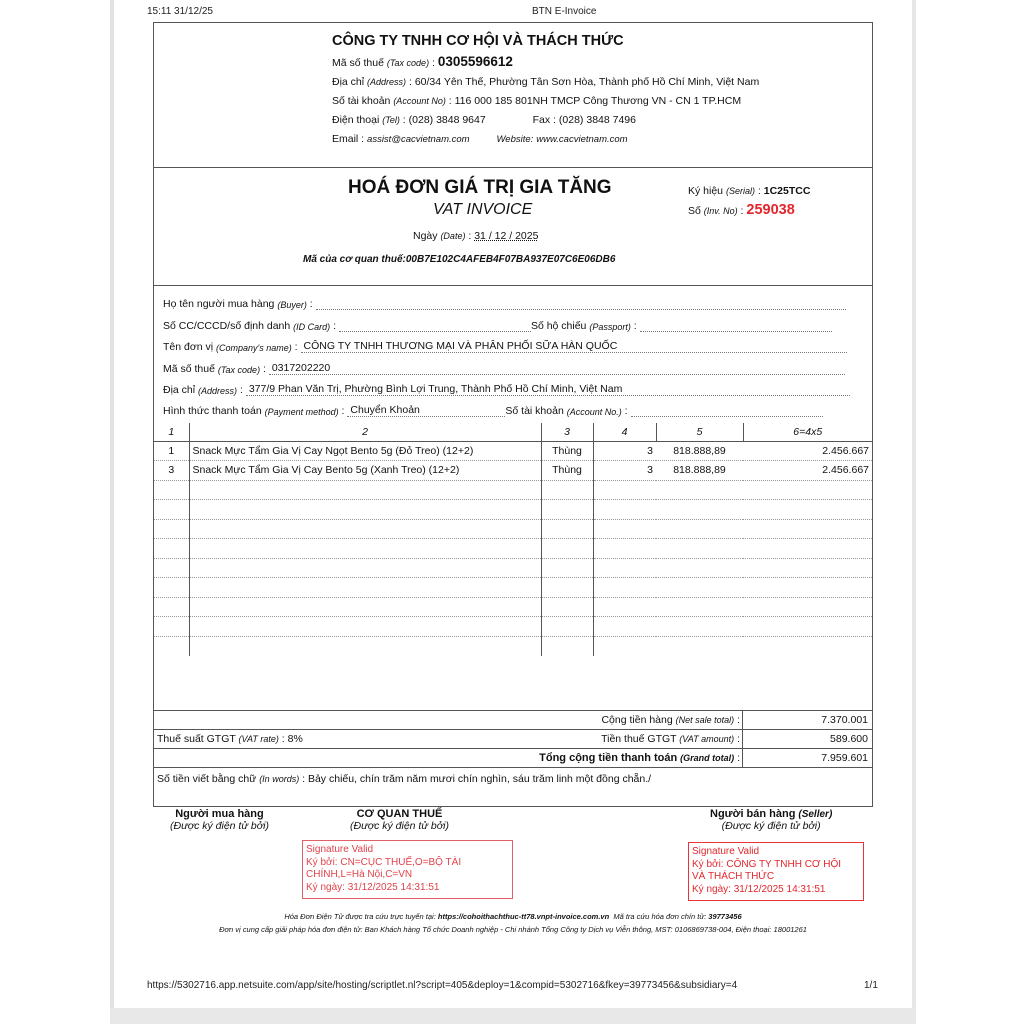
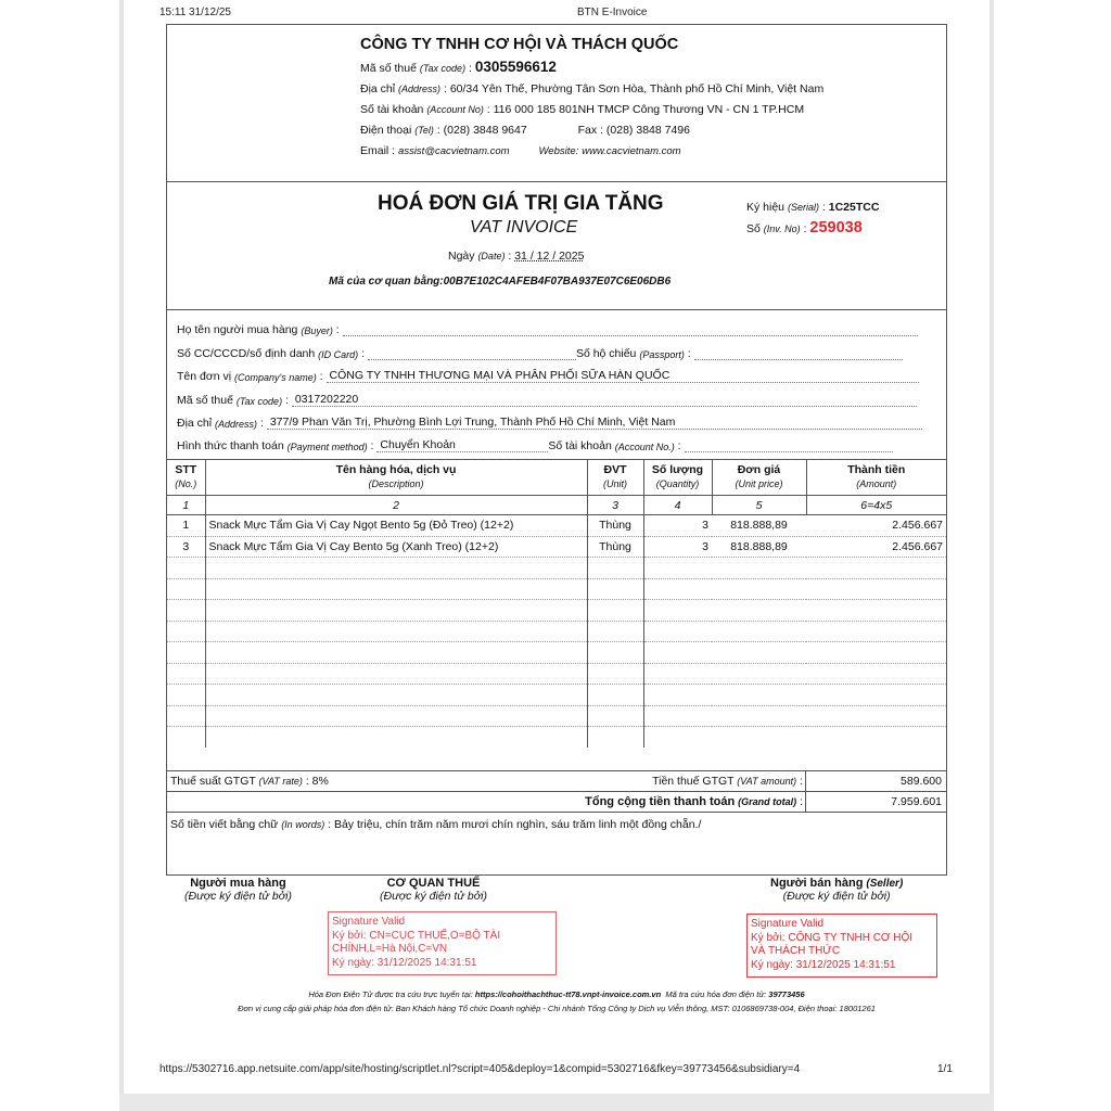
  15:11 31/12/25
  BTN E-Invoice
- CÔNG TY TNHH CƠ HỘI VÀ THÁCH THỨC
+ CÔNG TY TNHH CƠ HỘI VÀ THÁCH QUỐC
  Mã số thuế (Tax code) : 0305596612
  Địa chỉ (Address) : 60/34 Yên Thế, Phường Tân Sơn Hòa, Thành phố Hồ Chí Minh, Việt Nam
  Số tài khoản (Account No) : 116 000 185 801NH TMCP Công Thương VN - CN 1 TP.HCM
  Điện thoại (Tel) : (028) 3848 9647 Fax : (028) 3848 7496
  Email : assist@cacvietnam.com Website: www.cacvietnam.com
  HOÁ ĐƠN GIÁ TRỊ GIA TĂNG
  VAT INVOICE
  Ngày (Date) : 31 / 12 / 2025
- Mã của cơ quan thuế:00B7E102C4AFEB4F07BA937E07C6E06DB6
+ Mã của cơ quan bằng:00B7E102C4AFEB4F07BA937E07C6E06DB6
  Ký hiệu (Serial) : 1C25TCC
  Số (Inv. No) : 259038
  Họ tên người mua hàng
  (Buyer)
  :
  Số CC/CCCD/số định danh
  (ID Card)
  :
  Số hộ chiếu
  (Passport)
  :
  Tên đơn vị
  (Company's name)
  :
  CÔNG TY TNHH THƯƠNG MẠI VÀ PHÂN PHỐI SỮA HÀN QUỐC
  Mã số thuế
  (Tax code)
  :
  0317202220
  Địa chỉ
  (Address)
  :
  377/9 Phan Văn Trị, Phường Bình Lợi Trung, Thành Phố Hồ Chí Minh, Việt Nam
  Hình thức thanh toán
  (Payment method)
  :
  Chuyển Khoản
  Số tài khoản
  (Account No.)
  :
+ STT(No.)	Tên hàng hóa, dịch vụ(Description)	ĐVT(Unit)	Số lượng(Quantity)	Đơn giá(Unit price)	Thành tiền(Amount)
  1	2	3	4	5	6=4x5
  1	Snack Mực Tẩm Gia Vị Cay Ngọt Bento 5g (Đỏ Treo) (12+2)	Thùng	3	818.888,89	2.456.667
  3	Snack Mực Tẩm Gia Vị Cay Bento 5g (Xanh Treo) (12+2)	Thùng	3	818.888,89	2.456.667
- Cộng tiền hàng (Net sale total) :
- 7.370.001
  Thuế suất GTGT (VAT rate) : 8%
  Tiền thuế GTGT (VAT amount) :
  589.600
  Tổng cộng tiền thanh toán (Grand total) :
  7.959.601
- Số tiền viết bằng chữ (In words) : Bảy chiếu, chín trăm năm mươi chín nghìn, sáu trăm linh một đồng chẵn./
+ Số tiền viết bằng chữ (In words) : Bảy triệu, chín trăm năm mươi chín nghìn, sáu trăm linh một đồng chẵn./
  Người mua hàng
  (Được ký điện tử bởi)
  CƠ QUAN THUẾ
  (Được ký điện tử bởi)
  Signature Valid
  Ký bởi: CN=CỤC THUẾ,O=BỘ TÀI
  CHÍNH,L=Hà Nội,C=VN
  Ký ngày: 31/12/2025 14:31:51
  Người bán hàng (Seller)
  (Được ký điện tử bởi)
  Signature Valid
  Ký bởi: CÔNG TY TNHH CƠ HỘI
  VÀ THÁCH THỨC
  Ký ngày: 31/12/2025 14:31:51
- Hóa Đơn Điện Tử được tra cứu trực tuyến tại: https://cohoithachthuc-tt78.vnpt-invoice.com.vn Mã tra cứu hóa đơn chín tử: 39773456
+ Hóa Đơn Điện Tử được tra cứu trực tuyến tại: https://cohoithachthuc-tt78.vnpt-invoice.com.vn Mã tra cứu hóa đơn điện tử: 39773456
  Đơn vị cung cấp giải pháp hóa đơn điện tử: Ban Khách hàng Tổ chức Doanh nghiệp - Chi nhánh Tổng Công ty Dịch vụ Viễn thông, MST: 0106869738-004, Điện thoại: 18001261
  https://5302716.app.netsuite.com/app/site/hosting/scriptlet.nl?script=405&deploy=1&compid=5302716&fkey=39773456&subsidiary=4
  1/1
